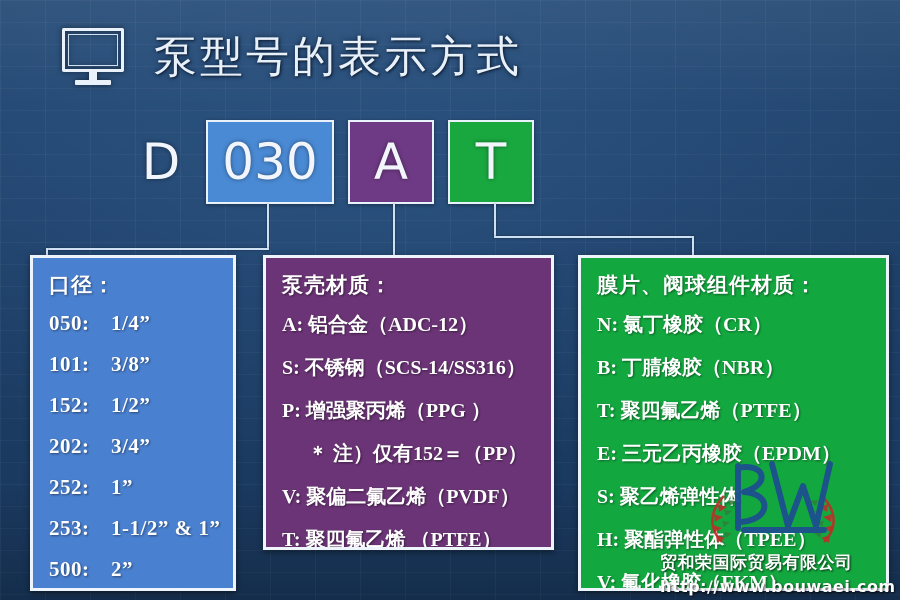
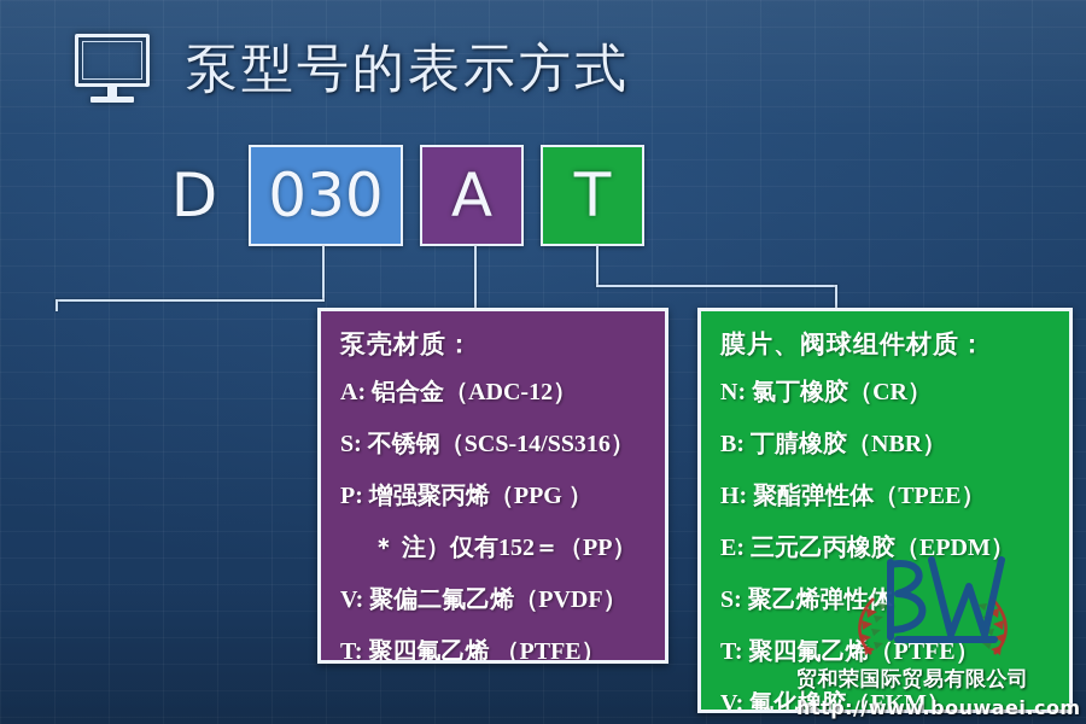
  泵型号的表示方式
  D
  030
  A
  T
- 口径：
- 050: 1/4”
- 101: 3/8”
- 152: 1/2”
- 202: 3/4”
- 252: 1”
- 253: 1-1/2” & 1”
- 500: 2”
  泵壳材质：
  A: 铝合金（ADC-12）
  S: 不锈钢（SCS-14/SS316）
  P: 增强聚丙烯（PPG ）
  ＊ 注）仅有152＝（PP）
  V: 聚偏二氟乙烯（PVDF）
  T: 聚四氟乙烯 （PTFE）
  膜片、阀球组件材质：
  N: 氯丁橡胶（CR）
  B: 丁腈橡胶（NBR）
- T: 聚四氟乙烯（PTFE）
+ H: 聚酯弹性体（TPEE）
  E: 三元乙丙橡胶（EPDM）
  S: 聚乙烯弹性体
- H: 聚酯弹性体（TPEE）
+ T: 聚四氟乙烯（PTFE）
  V: 氟化橡胶（FKM）
  贸和荣国际贸易有限公司
  http://www.bouwaei.com
